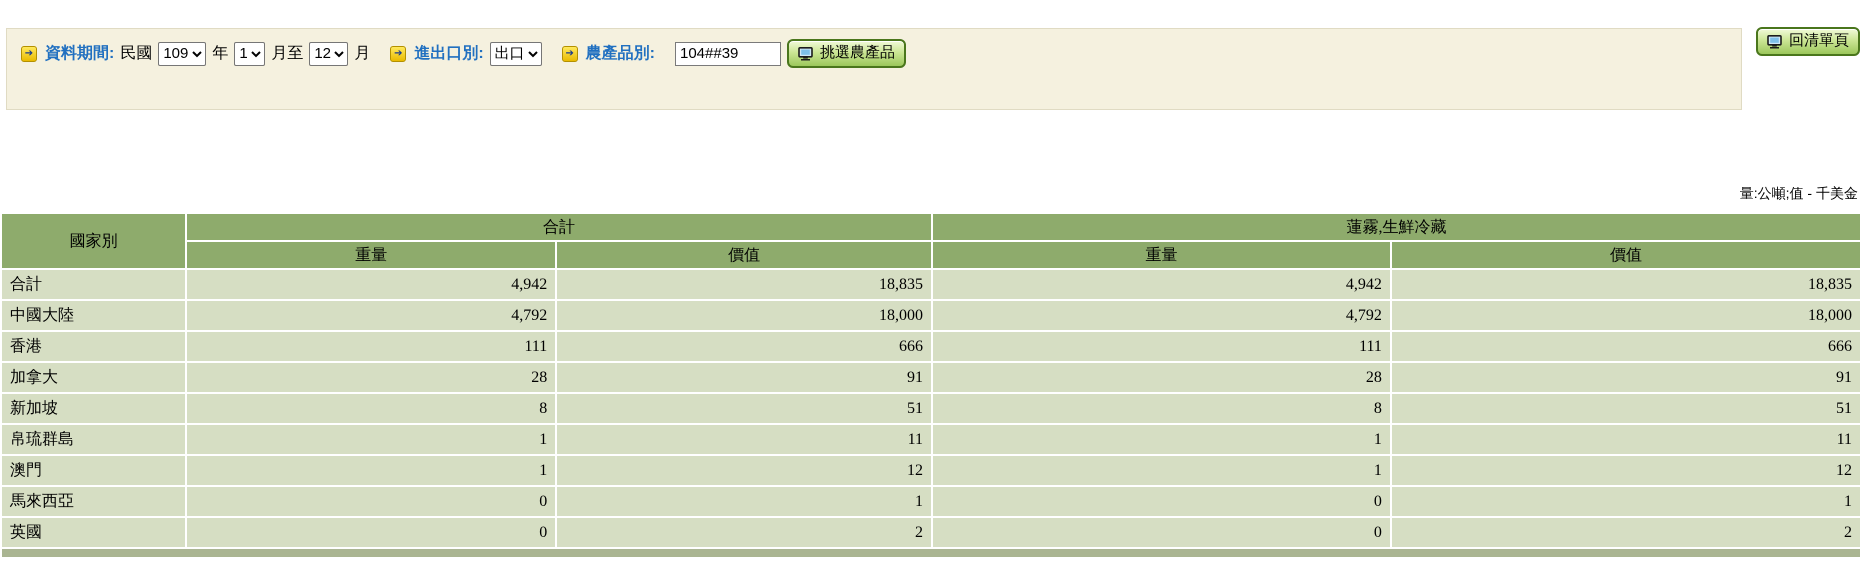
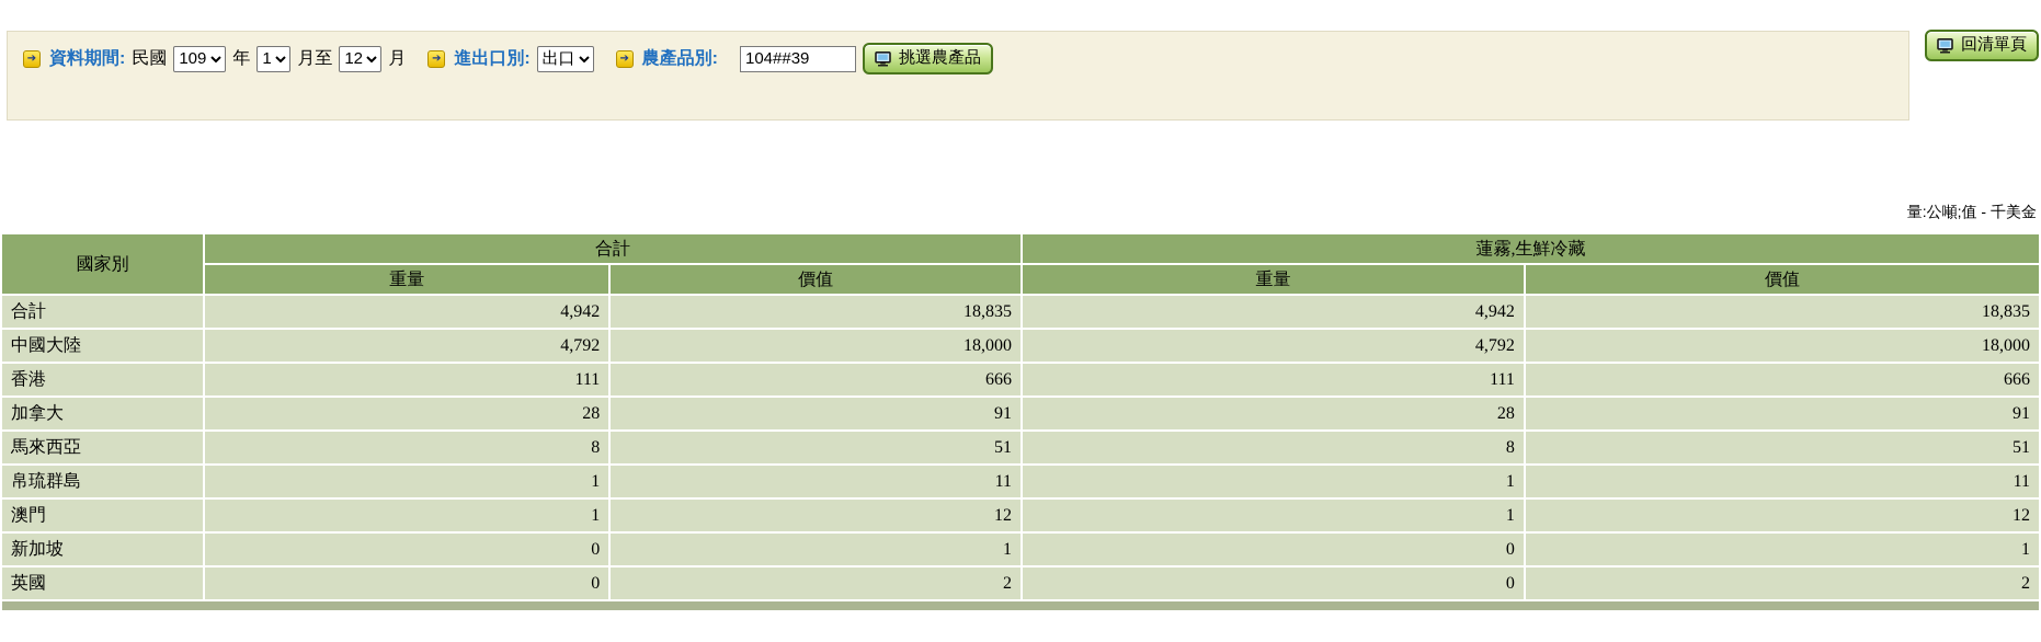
  ➔
  資料期間:
  民國
  109
  年
  1
  月至
  12
  月
  ➔
  進出口別:
  出口
  ➔
  農產品別:
  104##39
  挑選農產品
  回清單頁
  量:公噸;值 - 千美金
  國家別	合計	蓮霧,生鮮冷藏
  重量	價值	重量	價值
  合計	4,942	18,835	4,942	18,835
  中國大陸	4,792	18,000	4,792	18,000
  香港	111	666	111	666
  加拿大	28	91	28	91
- 新加坡	8	51	8	51
+ 馬來西亞	8	51	8	51
  帛琉群島	1	11	1	11
  澳門	1	12	1	12
- 馬來西亞	0	1	0	1
+ 新加坡	0	1	0	1
  英國	0	2	0	2
